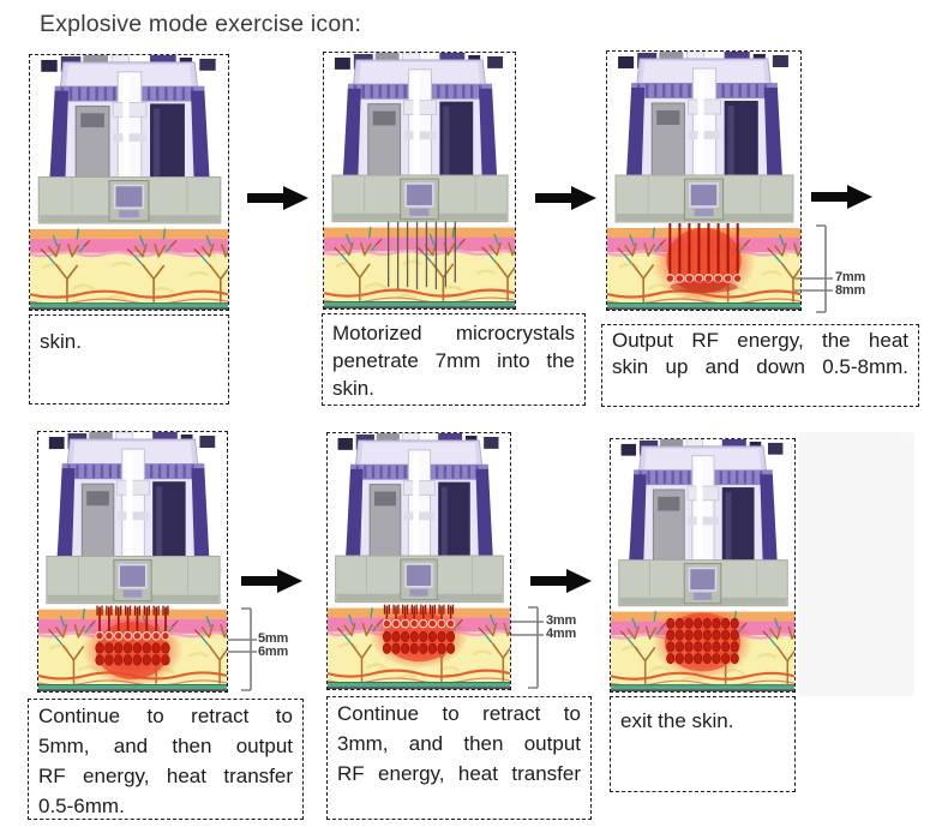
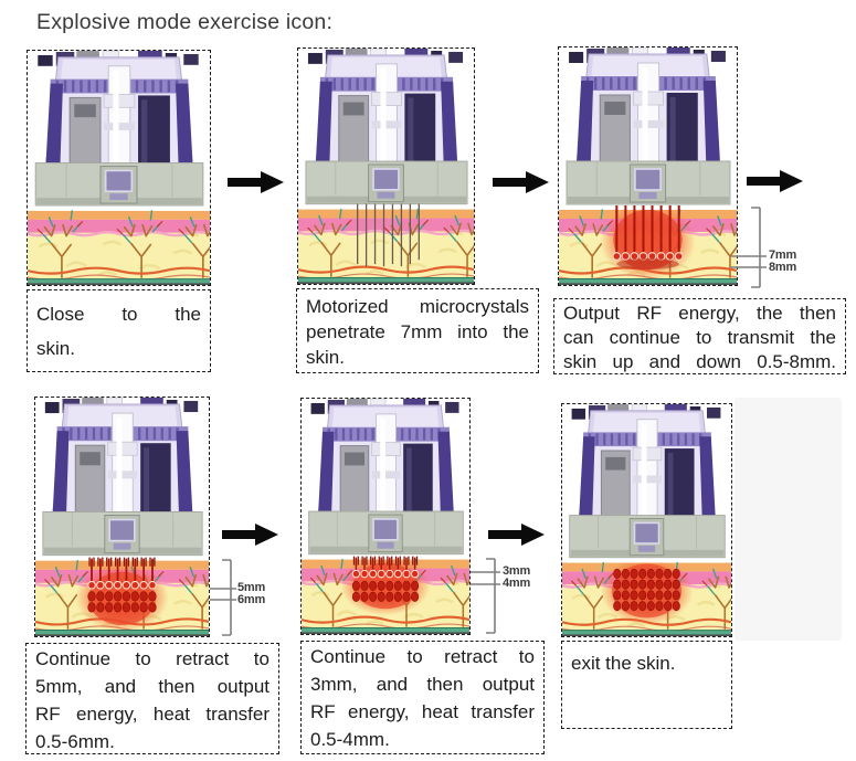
  Explosive mode exercise icon:
+ Close to the
  skin.
  Motorized microcrystals
  penetrate 7mm into the
  skin.
- Output RF energy, the heat
+ Output RF energy, the then
+ can continue to transmit the
  skin up and down 0.5-8mm.
  7mm
  8mm
  Continue to retract to
  5mm, and then output
  RF energy, heat transfer
  0.5-6mm.
  5mm
  6mm
  Continue to retract to
  3mm, and then output
  RF energy, heat transfer
+ 0.5-4mm.
  3mm
  4mm
  exit the skin.
